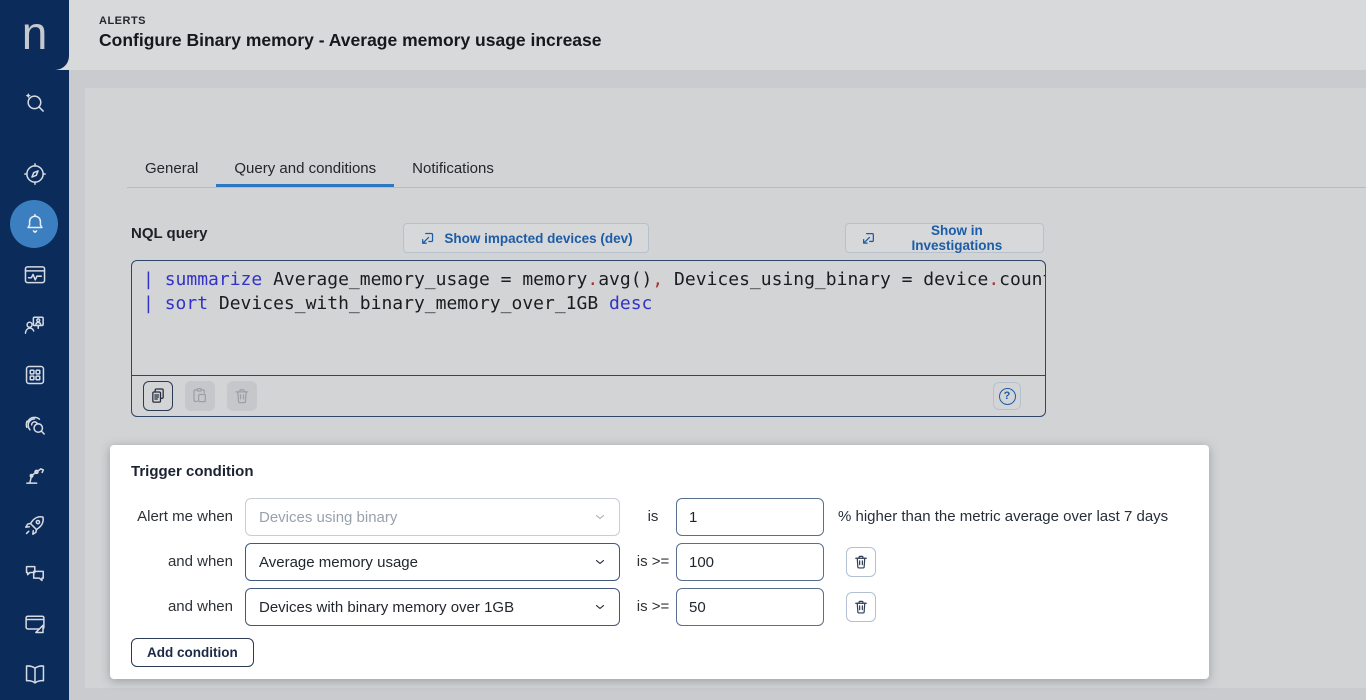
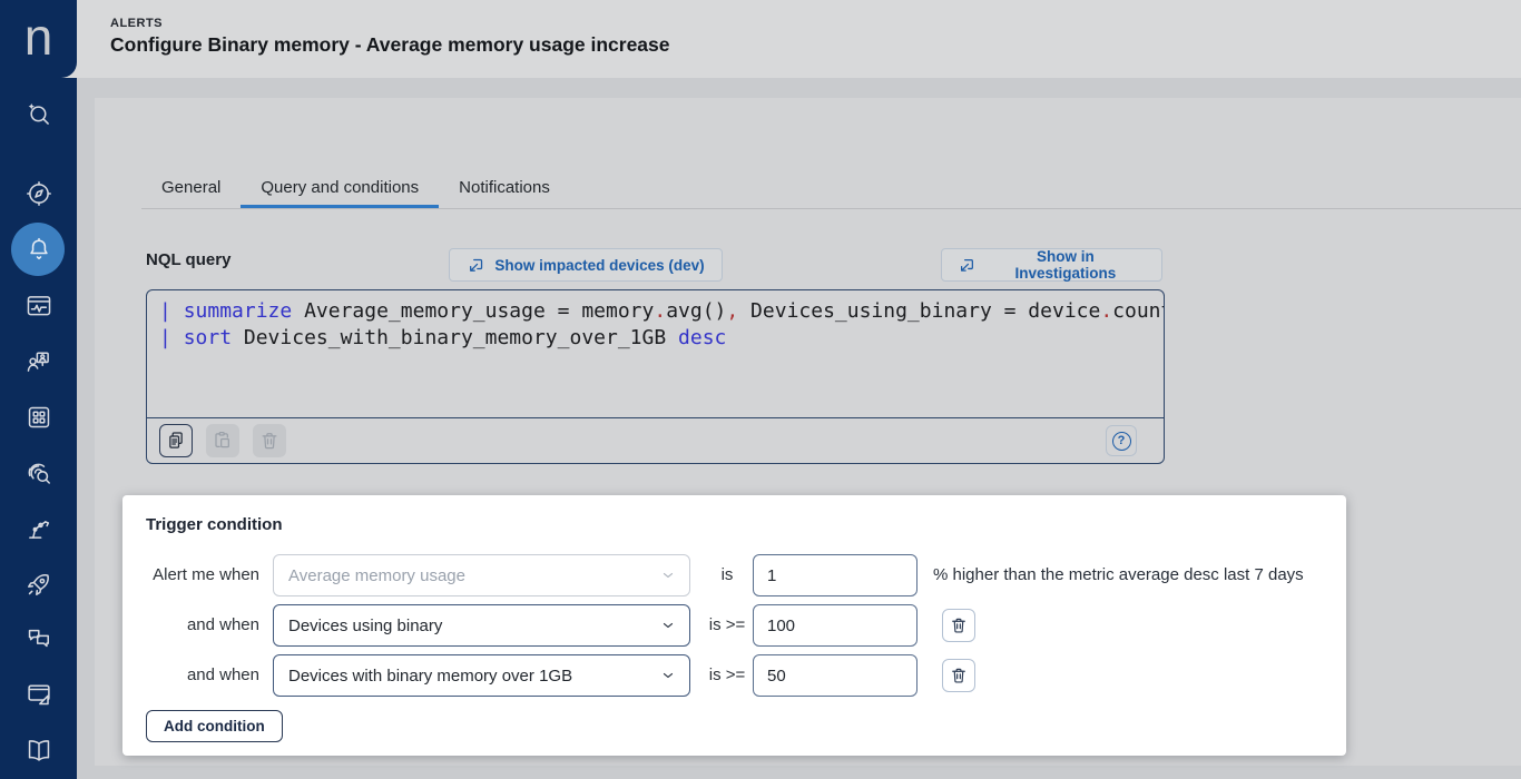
  ALERTS
  Configure Binary memory - Average memory usage increase
  n
  General
  Query and conditions
  Notifications
  NQL query
  Show impacted devices (dev)
  Show in Investigations
  | summarize Average_memory_usage = memory.avg(), Devices_using_binary = device.coun
  | sort Devices_with_binary_memory_over_1GB desc
  ?
  Trigger condition
  Alert me when
- Devices using binary
+ Average memory usage
  is
  1
- % higher than the metric average over last 7 days
+ % higher than the metric average desc last 7 days
  and when
- Average memory usage
+ Devices using binary
  is >=
  100
  and when
  Devices with binary memory over 1GB
  is >=
  50
  Add condition
